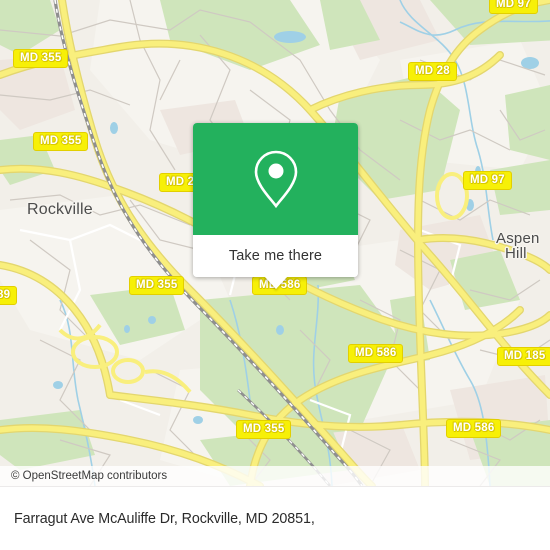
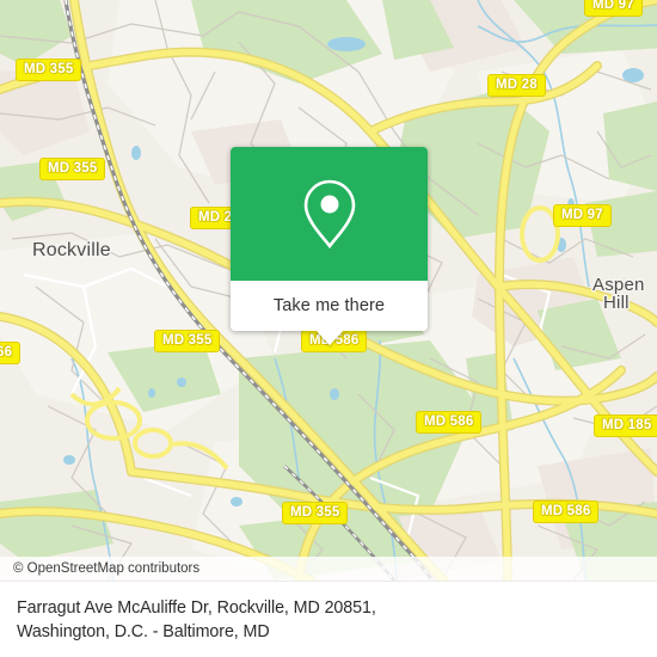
  Rockville
  Aspen
  Hill
  MD 355
  MD 355
  MD 28
  MD 97
  MD 97
  MD 2
  MD 355
- 89
+ 66
  MD 586
  MD 586
  MD 185
  MD 586
  MD 355
  Take me there
  © OpenStreetMap contributors
  Farragut Ave McAuliffe Dr, Rockville, MD 20851,
+ Washington, D.C. - Baltimore, MD
